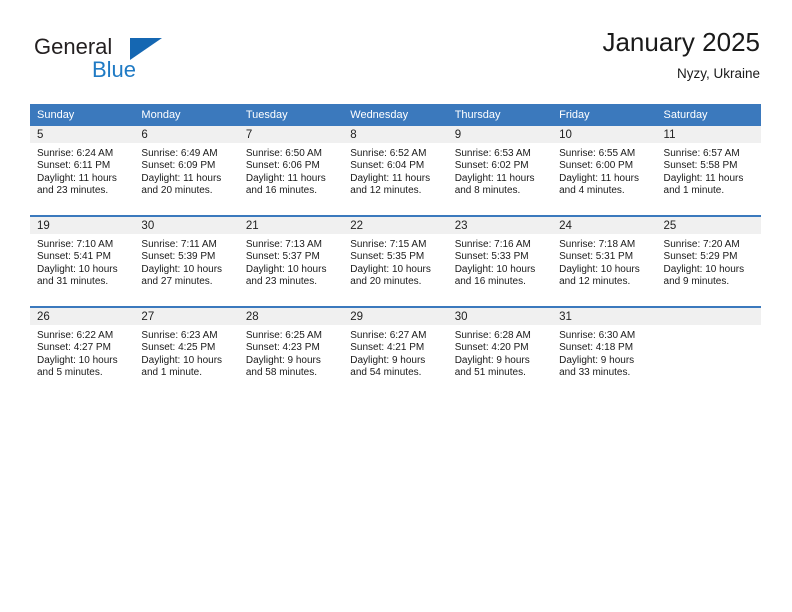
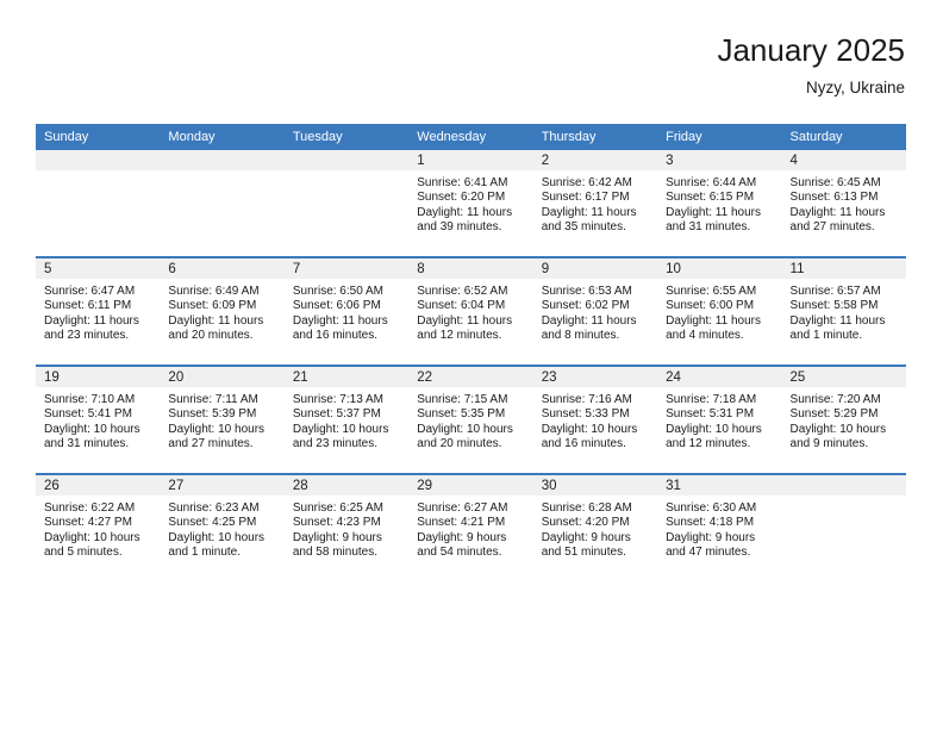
- General
- Blue
  January 2025
  Nyzy, Ukraine
  Sunday	Monday	Tuesday	Wednesday	Thursday	Friday	Saturday
+ 			1Sunrise: 6:41 AMSunset: 6:20 PMDaylight: 11 hoursand 39 minutes.	2Sunrise: 6:42 AMSunset: 6:17 PMDaylight: 11 hoursand 35 minutes.	3Sunrise: 6:44 AMSunset: 6:15 PMDaylight: 11 hoursand 31 minutes.	4Sunrise: 6:45 AMSunset: 6:13 PMDaylight: 11 hoursand 27 minutes.
- 5Sunrise: 6:24 AMSunset: 6:11 PMDaylight: 11 hoursand 23 minutes.	6Sunrise: 6:49 AMSunset: 6:09 PMDaylight: 11 hoursand 20 minutes.	7Sunrise: 6:50 AMSunset: 6:06 PMDaylight: 11 hoursand 16 minutes.	8Sunrise: 6:52 AMSunset: 6:04 PMDaylight: 11 hoursand 12 minutes.	9Sunrise: 6:53 AMSunset: 6:02 PMDaylight: 11 hoursand 8 minutes.	10Sunrise: 6:55 AMSunset: 6:00 PMDaylight: 11 hoursand 4 minutes.	11Sunrise: 6:57 AMSunset: 5:58 PMDaylight: 11 hoursand 1 minute.
+ 5Sunrise: 6:47 AMSunset: 6:11 PMDaylight: 11 hoursand 23 minutes.	6Sunrise: 6:49 AMSunset: 6:09 PMDaylight: 11 hoursand 20 minutes.	7Sunrise: 6:50 AMSunset: 6:06 PMDaylight: 11 hoursand 16 minutes.	8Sunrise: 6:52 AMSunset: 6:04 PMDaylight: 11 hoursand 12 minutes.	9Sunrise: 6:53 AMSunset: 6:02 PMDaylight: 11 hoursand 8 minutes.	10Sunrise: 6:55 AMSunset: 6:00 PMDaylight: 11 hoursand 4 minutes.	11Sunrise: 6:57 AMSunset: 5:58 PMDaylight: 11 hoursand 1 minute.
- 19Sunrise: 7:10 AMSunset: 5:41 PMDaylight: 10 hoursand 31 minutes.	30Sunrise: 7:11 AMSunset: 5:39 PMDaylight: 10 hoursand 27 minutes.	21Sunrise: 7:13 AMSunset: 5:37 PMDaylight: 10 hoursand 23 minutes.	22Sunrise: 7:15 AMSunset: 5:35 PMDaylight: 10 hoursand 20 minutes.	23Sunrise: 7:16 AMSunset: 5:33 PMDaylight: 10 hoursand 16 minutes.	24Sunrise: 7:18 AMSunset: 5:31 PMDaylight: 10 hoursand 12 minutes.	25Sunrise: 7:20 AMSunset: 5:29 PMDaylight: 10 hoursand 9 minutes.
+ 19Sunrise: 7:10 AMSunset: 5:41 PMDaylight: 10 hoursand 31 minutes.	20Sunrise: 7:11 AMSunset: 5:39 PMDaylight: 10 hoursand 27 minutes.	21Sunrise: 7:13 AMSunset: 5:37 PMDaylight: 10 hoursand 23 minutes.	22Sunrise: 7:15 AMSunset: 5:35 PMDaylight: 10 hoursand 20 minutes.	23Sunrise: 7:16 AMSunset: 5:33 PMDaylight: 10 hoursand 16 minutes.	24Sunrise: 7:18 AMSunset: 5:31 PMDaylight: 10 hoursand 12 minutes.	25Sunrise: 7:20 AMSunset: 5:29 PMDaylight: 10 hoursand 9 minutes.
- 26Sunrise: 6:22 AMSunset: 4:27 PMDaylight: 10 hoursand 5 minutes.	27Sunrise: 6:23 AMSunset: 4:25 PMDaylight: 10 hoursand 1 minute.	28Sunrise: 6:25 AMSunset: 4:23 PMDaylight: 9 hoursand 58 minutes.	29Sunrise: 6:27 AMSunset: 4:21 PMDaylight: 9 hoursand 54 minutes.	30Sunrise: 6:28 AMSunset: 4:20 PMDaylight: 9 hoursand 51 minutes.	31Sunrise: 6:30 AMSunset: 4:18 PMDaylight: 9 hoursand 33 minutes.
+ 26Sunrise: 6:22 AMSunset: 4:27 PMDaylight: 10 hoursand 5 minutes.	27Sunrise: 6:23 AMSunset: 4:25 PMDaylight: 10 hoursand 1 minute.	28Sunrise: 6:25 AMSunset: 4:23 PMDaylight: 9 hoursand 58 minutes.	29Sunrise: 6:27 AMSunset: 4:21 PMDaylight: 9 hoursand 54 minutes.	30Sunrise: 6:28 AMSunset: 4:20 PMDaylight: 9 hoursand 51 minutes.	31Sunrise: 6:30 AMSunset: 4:18 PMDaylight: 9 hoursand 47 minutes.
